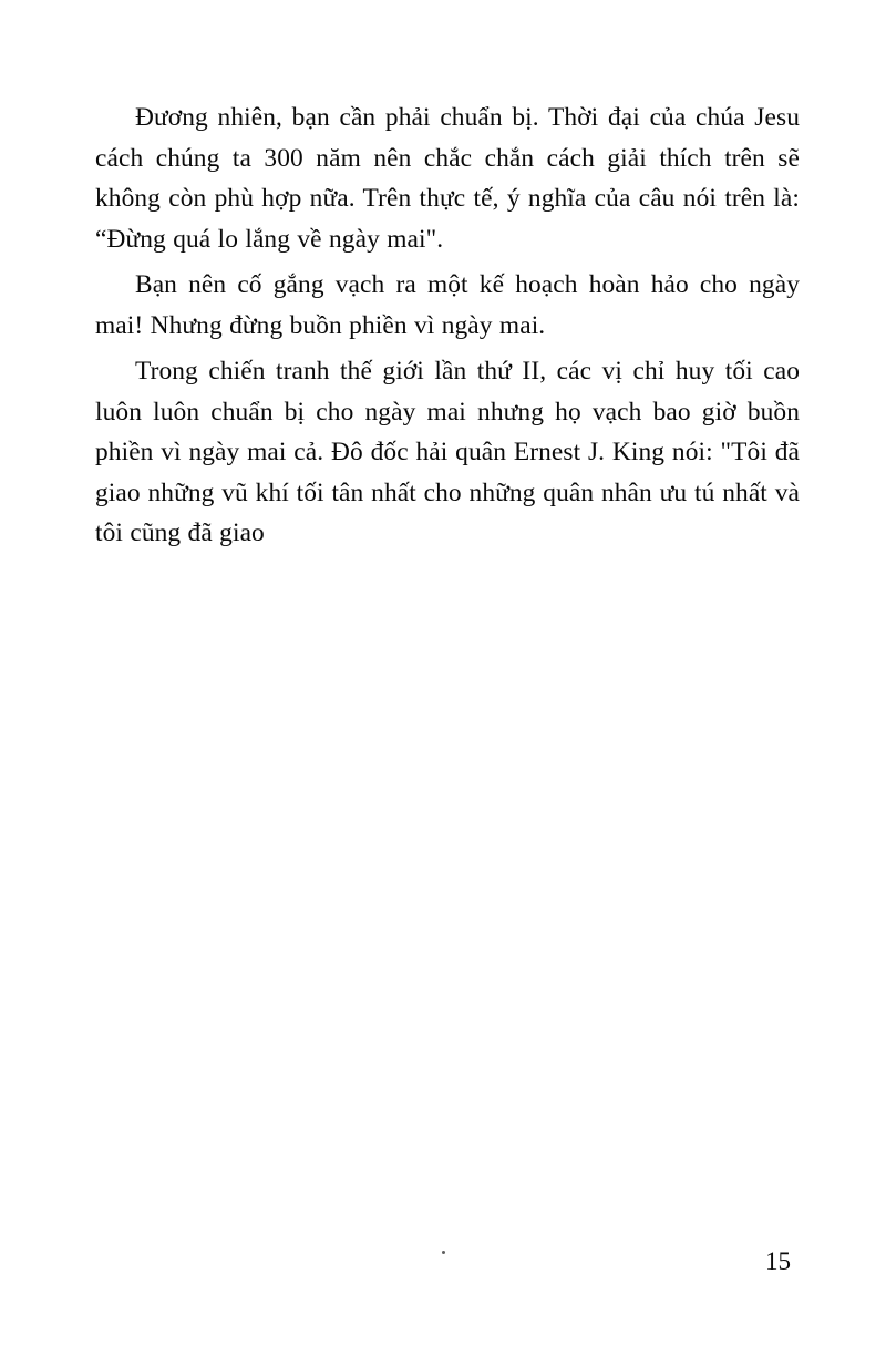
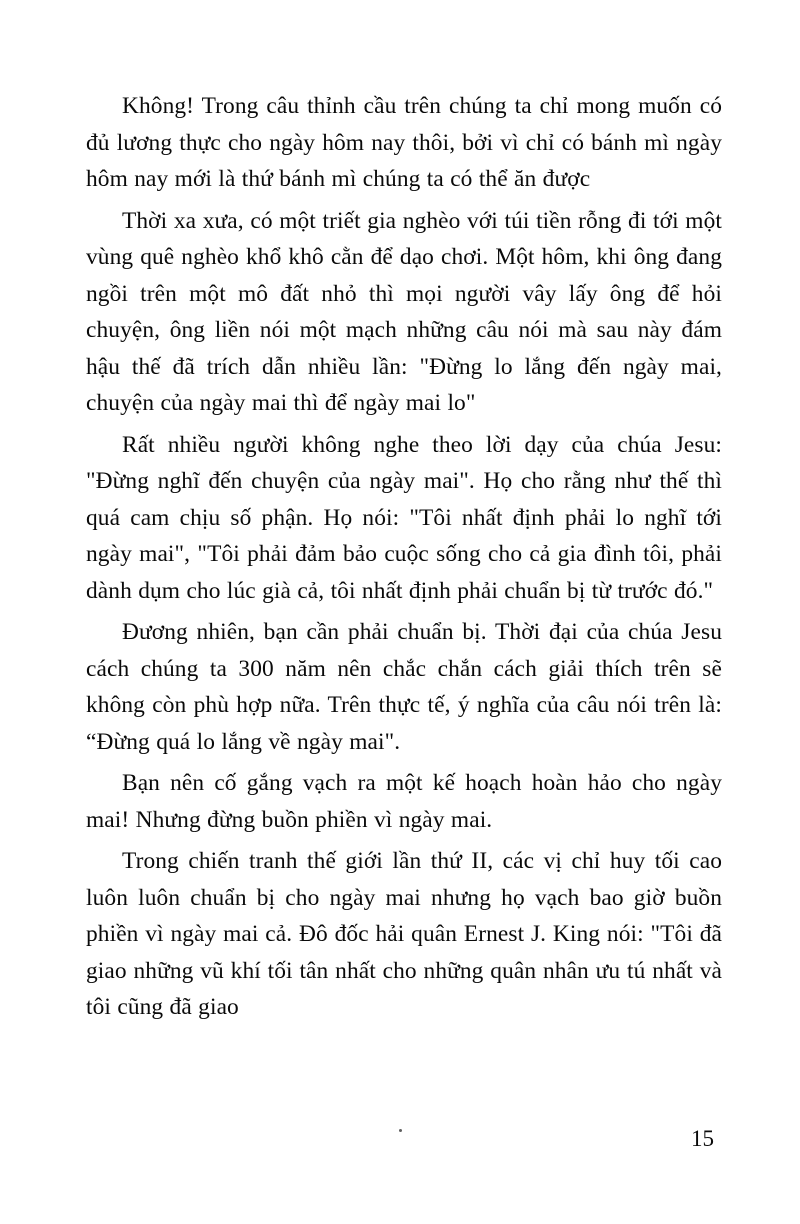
+ Không! Trong câu thỉnh cầu trên chúng ta chỉ mong muốn có đủ lương thực cho ngày hôm nay thôi, bởi vì chỉ có bánh mì ngày hôm nay mới là thứ bánh mì chúng ta có thể ăn được
+ Thời xa xưa, có một triết gia nghèo với túi tiền rỗng đi tới một vùng quê nghèo khổ khô cằn để dạo chơi. Một hôm, khi ông đang ngồi trên một mô đất nhỏ thì mọi người vây lấy ông để hỏi chuyện, ông liền nói một mạch những câu nói mà sau này đám hậu thế đã trích dẫn nhiều lần: "Đừng lo lắng đến ngày mai, chuyện của ngày mai thì để ngày mai lo"
+ Rất nhiều người không nghe theo lời dạy của chúa Jesu: "Đừng nghĩ đến chuyện của ngày mai". Họ cho rằng như thế thì quá cam chịu số phận. Họ nói: "Tôi nhất định phải lo nghĩ tới ngày mai", "Tôi phải đảm bảo cuộc sống cho cả gia đình tôi, phải dành dụm cho lúc già cả, tôi nhất định phải chuẩn bị từ trước đó."
  Đương nhiên, bạn cần phải chuẩn bị. Thời đại của chúa Jesu cách chúng ta 300 năm nên chắc chắn cách giải thích trên sẽ không còn phù hợp nữa. Trên thực tế, ý nghĩa của câu nói trên là: “Đừng quá lo lắng về ngày mai".
  Bạn nên cố gắng vạch ra một kế hoạch hoàn hảo cho ngày mai! Nhưng đừng buồn phiền vì ngày mai.
  Trong chiến tranh thế giới lần thứ II, các vị chỉ huy tối cao luôn luôn chuẩn bị cho ngày mai nhưng họ vạch bao giờ buồn phiền vì ngày mai cả. Đô đốc hải quân Ernest J. King nói: "Tôi đã giao những vũ khí tối tân nhất cho những quân nhân ưu tú nhất và tôi cũng đã giao
  15
